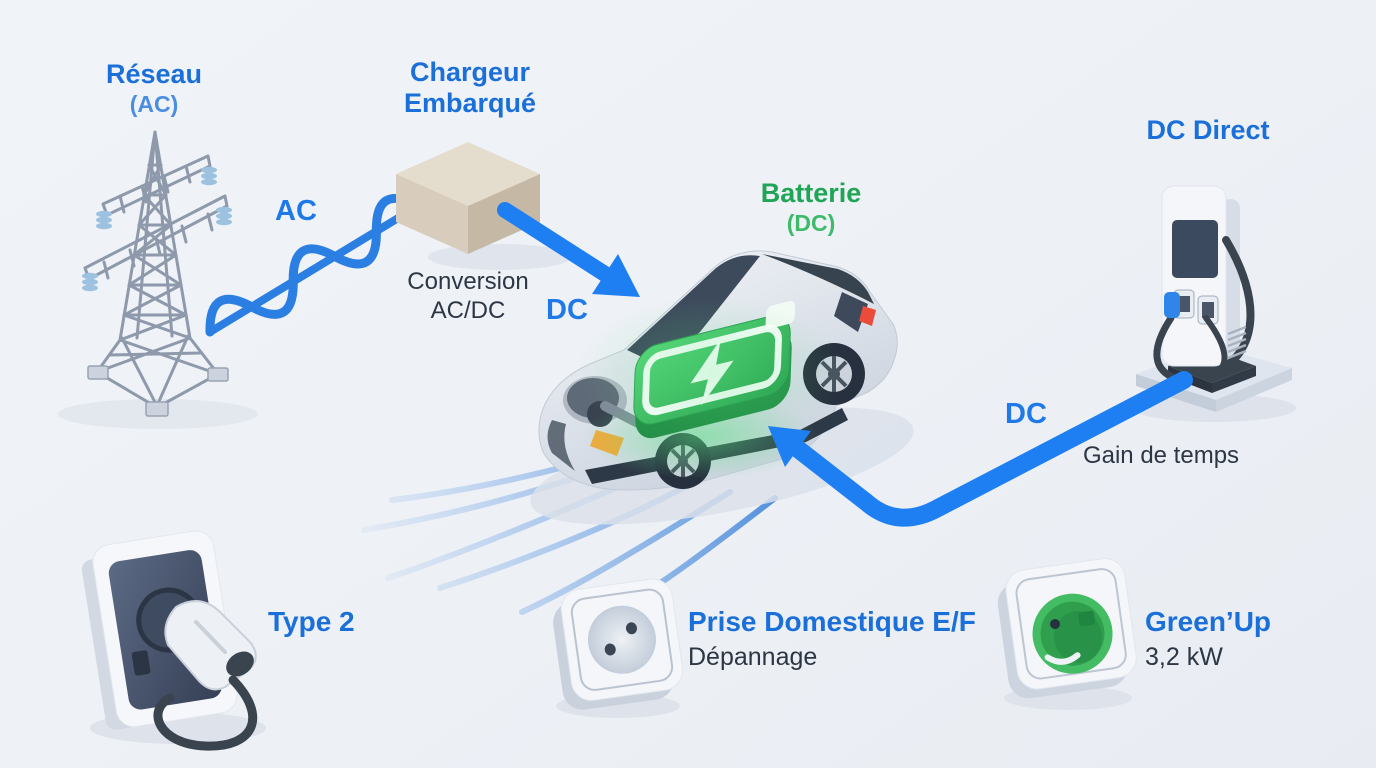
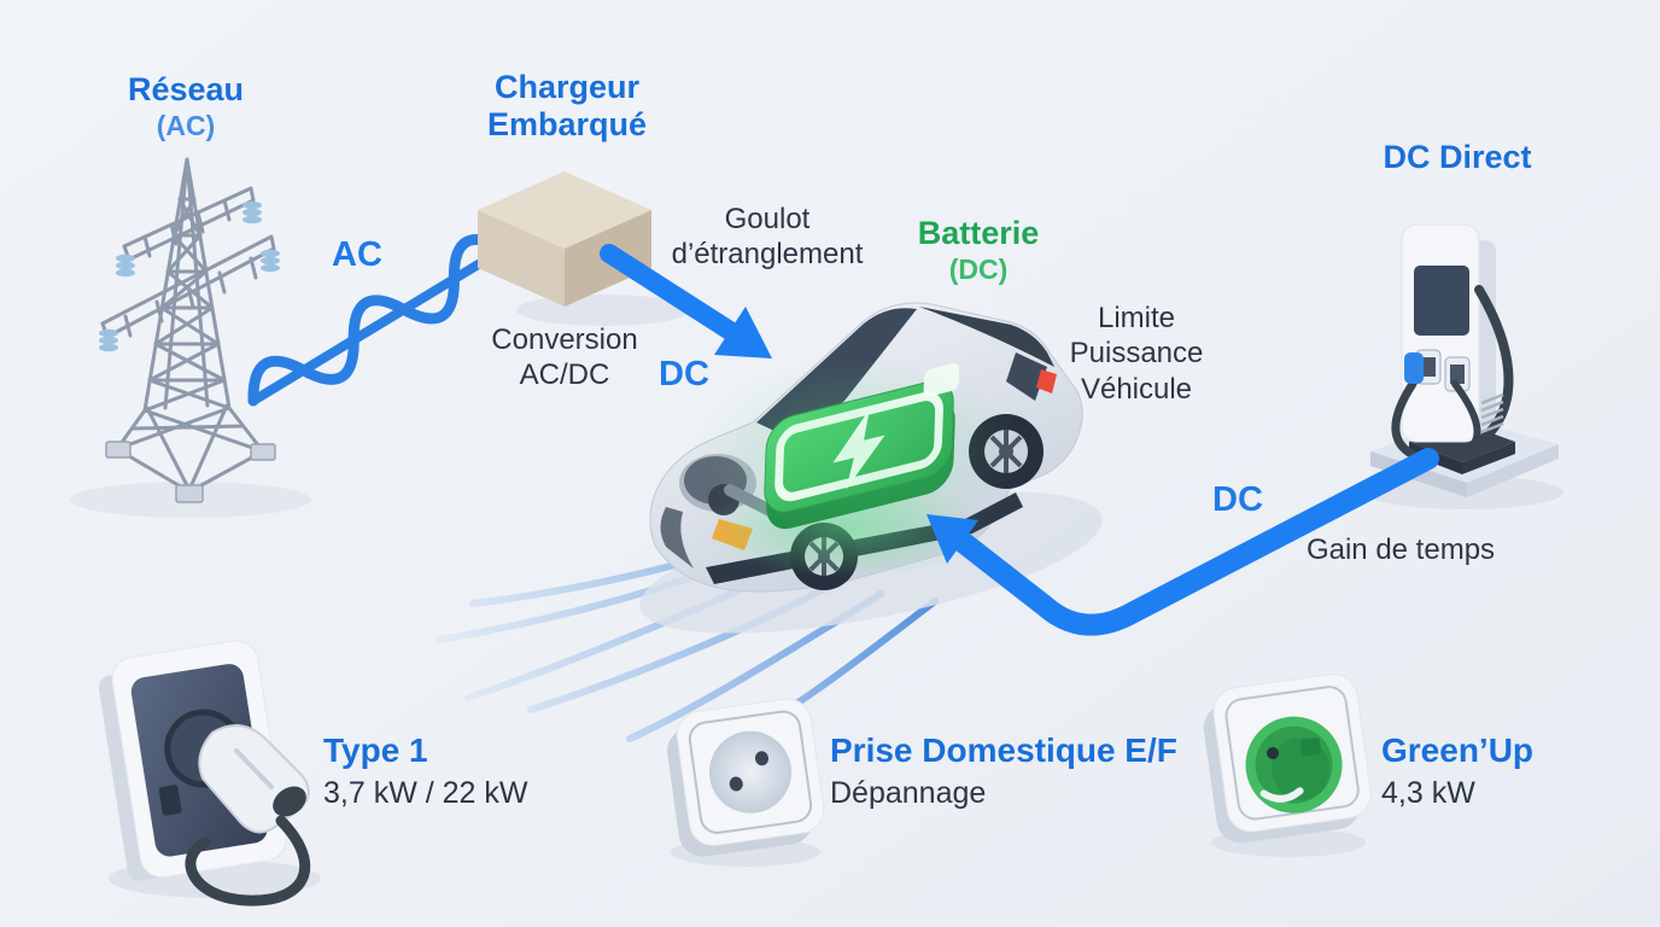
  Réseau
  (AC)
  AC
  Chargeur Embarqué
  Conversion AC/DC
+ Goulot d’étranglement
  DC
  Batterie
  (DC)
+ Limite Puissance Véhicule
  DC Direct
  DC
  Gain de temps
- Type 2
+ Type 1
+ 3,7 kW / 22 kW
  Prise Domestique E/F
  Dépannage
  Green’Up
- 3,2 kW
+ 4,3 kW
